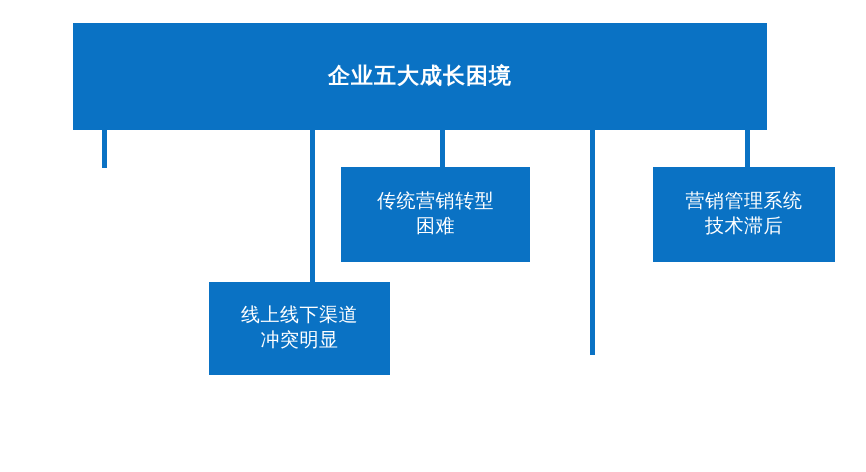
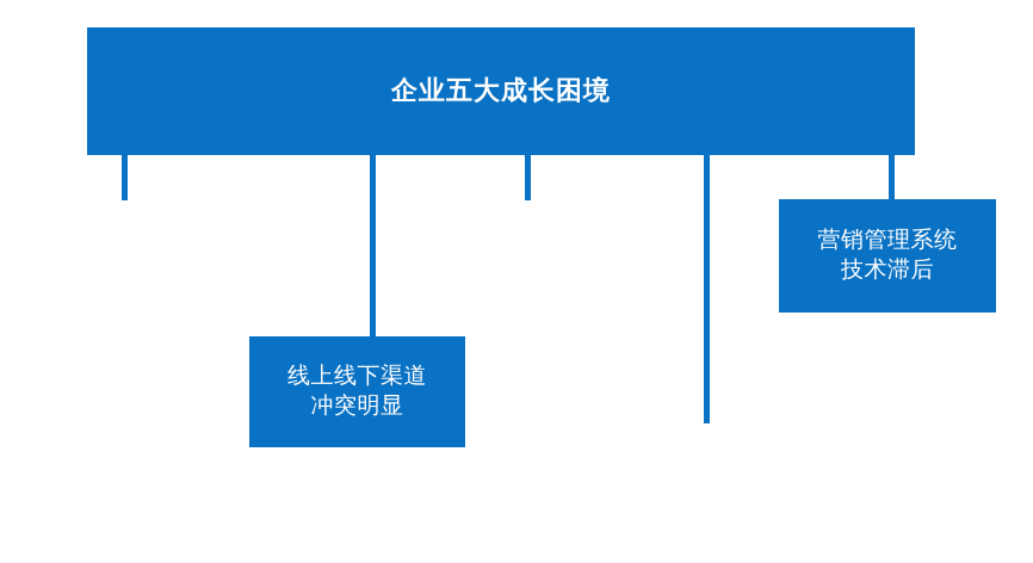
  企业五大成长困境
  线上线下渠道
  冲突明显
- 传统营销转型
- 困难
  营销管理系统
  技术滞后
